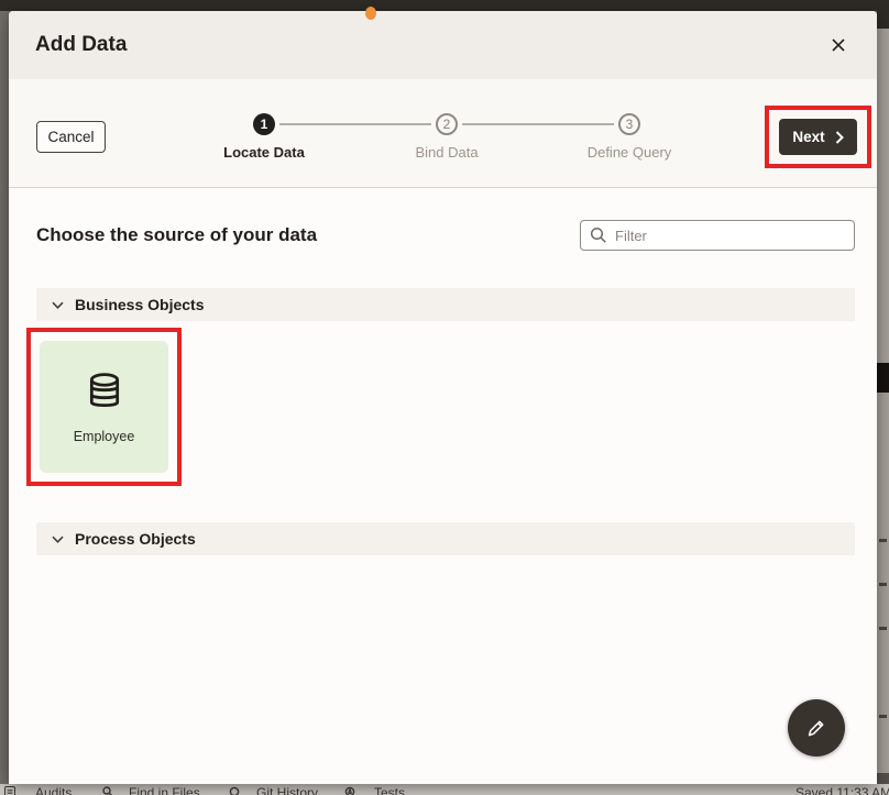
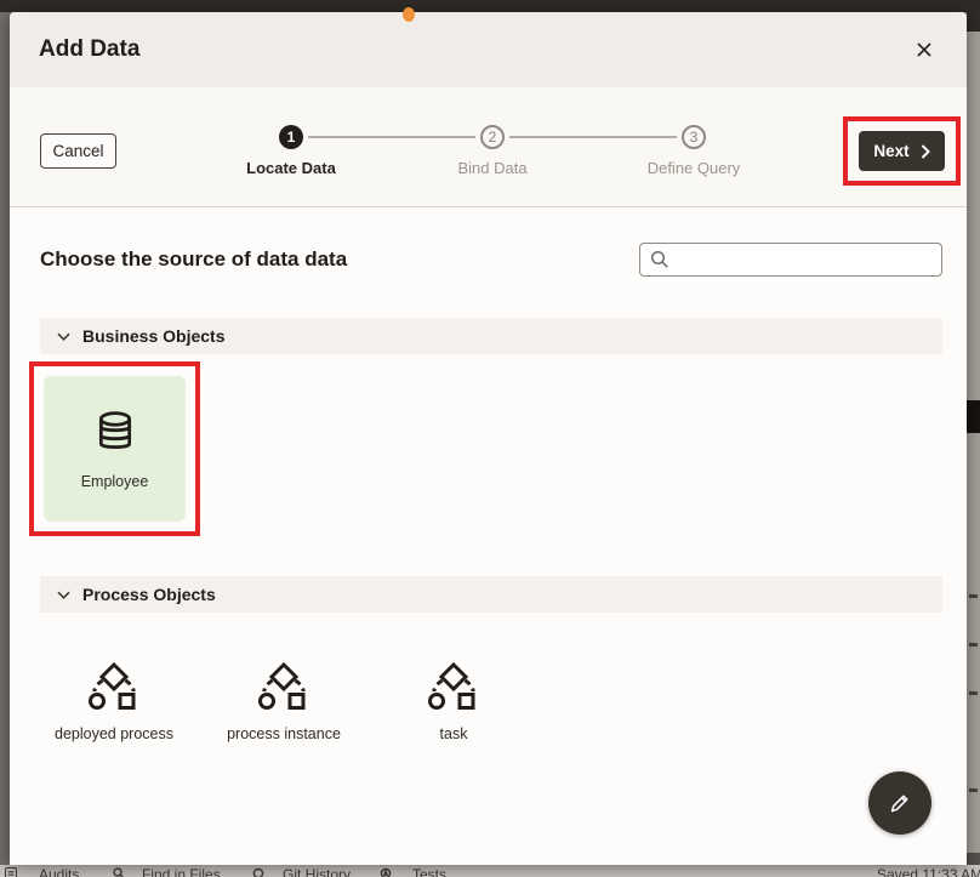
  Audits
  Find in Files
  Git History
  Tests
  Saved 11:33 AM
  Add Data
  Cancel
  1
  2
  3
  Locate Data
  Bind Data
  Define Query
  Next
- Choose the source of your data
+ Choose the source of data data
- Filter
  Business Objects
  Employee
  Process Objects
+ deployed process
+ process instance
+ task
